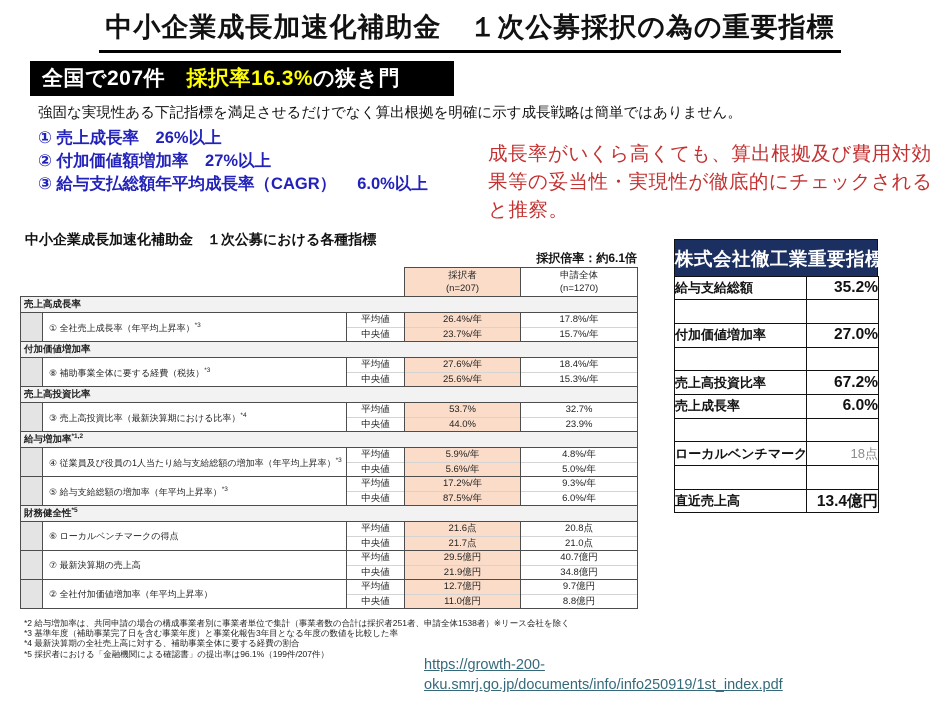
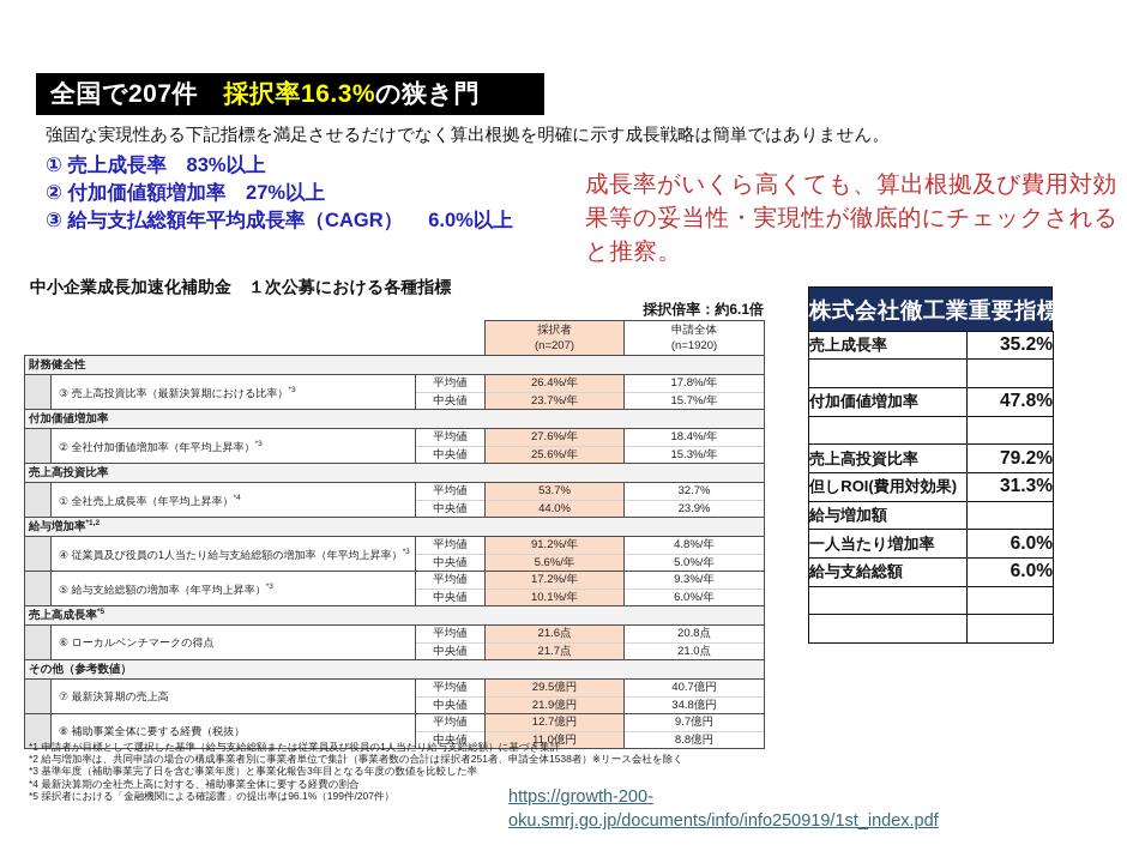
- 中小企業成長加速化補助金 １次公募採択の為の重要指標
  全国で207件 採択率16.3%の狭き門
  強固な実現性ある下記指標を満足させるだけでなく算出根拠を明確に示す成長戦略は簡単ではありません。
- ① 売上成長率 26%以上
+ ① 売上成長率 83%以上
  ② 付加価値額増加率 27%以上
  ③ 給与支払総額年平均成長率（CAGR） 6.0%以上
  成長率がいくら高くても、算出根拠及び費用対効果等の妥当性・実現性が徹底的にチェックされると推察。
  中小企業成長加速化補助金 １次公募における各種指標
  採択倍率：約6.1倍
- 	採択者(n=207)	申請全体(n=1270)
+ 	採択者(n=207)	申請全体(n=1920)
- 売上高成長率
+ 財務健全性
- 	① 全社売上成長率（年平均上昇率）	平均値中央値	26.4%/年23.7%/年	17.8%/年15.7%/年
+ 	③ 売上高投資比率（最新決算期における比率）	平均値中央値	26.4%/年23.7%/年	17.8%/年15.7%/年
  付加価値増加率
- 	⑧ 補助事業全体に要する経費（税抜）	平均値中央値	27.6%/年25.6%/年	18.4%/年15.3%/年
+ 	② 全社付加価値増加率（年平均上昇率）	平均値中央値	27.6%/年25.6%/年	18.4%/年15.3%/年
  売上高投資比率
- 	③ 売上高投資比率（最新決算期における比率）	平均値中央値	53.7%44.0%	32.7%23.9%
+ 	① 全社売上成長率（年平均上昇率）	平均値中央値	53.7%44.0%	32.7%23.9%
- 	④ 従業員及び役員の1人当たり給与支給総額の増加率（年平均上昇率）	平均値中央値	5.9%/年5.6%/年	4.8%/年5.0%/年
+ 	④ 従業員及び役員の1人当たり給与支給総額の増加率（年平均上昇率）	平均値中央値	91.2%/年5.6%/年	4.8%/年5.0%/年
- 	⑤ 給与支給総額の増加率（年平均上昇率）	平均値中央値	17.2%/年87.5%/年	9.3%/年6.0%/年
+ 	⑤ 給与支給総額の増加率（年平均上昇率）	平均値中央値	17.2%/年10.1%/年	9.3%/年6.0%/年
- 財務健全性
+ 売上高成長率
  	⑥ ローカルベンチマークの得点	平均値中央値	21.6点21.7点	20.8点21.0点
+ その他（参考数値）
  	⑦ 最新決算期の売上高	平均値中央値	29.5億円21.9億円	40.7億円34.8億円
- 	② 全社付加価値増加率（年平均上昇率）	平均値中央値	12.7億円11.0億円	9.7億円8.8億円
+ 	⑧ 補助事業全体に要する経費（税抜）	平均値中央値	12.7億円11.0億円	9.7億円8.8億円
+ *1 申請者が目標として選択した基準（給与支給総額または従業員及び役員の1人当たり給与支給総額）に基づき集計
  *2 給与増加率は、共同申請の場合の構成事業者別に事業者単位で集計（事業者数の合計は採択者251者、申請全体1538者）※リース会社を除く
  *3 基準年度（補助事業完了日を含む事業年度）と事業化報告3年目となる年度の数値を比較した率
  *4 最新決算期の全社売上高に対する、補助事業全体に要する経費の割合
  *5 採択者における「金融機関による確認書」の提出率は96.1%（199件/207件）
  https://growth-200-
  oku.smrj.go.jp/documents/info/info250919/1st_index.pdf
  株式会社徹工業重要指標
- 給与支給総額	35.2%
+ 売上成長率	35.2%
- 付加価値増加率	27.0%
+ 付加価値増加率	47.8%
- 売上高投資比率	67.2%
+ 売上高投資比率	79.2%
+ 但しROI(費用対効果)	31.3%
+ 給与増加額
+ 一人当たり増加率	6.0%
- 売上成長率	6.0%
+ 給与支給総額	6.0%
- ローカルベンチマーク	18点
- 直近売上高	13.4億円
